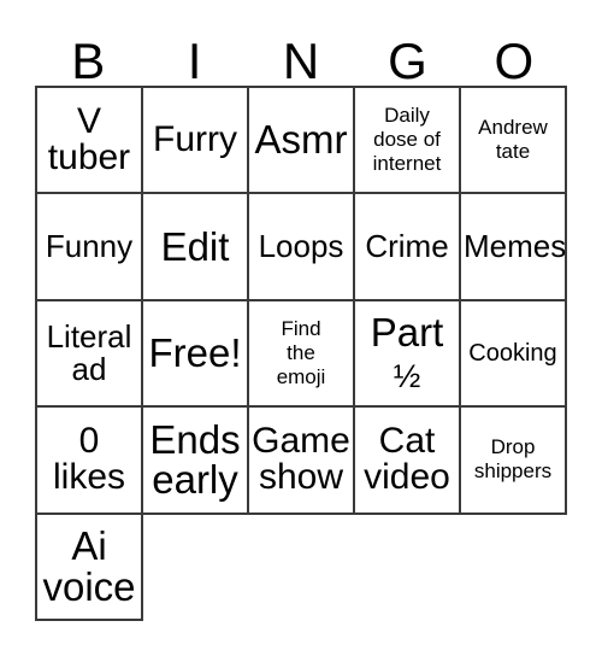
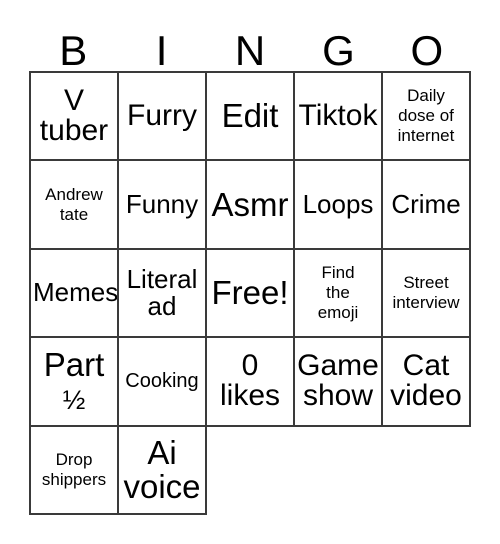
  B
  I
  N
  G
  O
  V
  tuber
  Furry
- Asmr
+ Edit
+ Tiktok
  Daily
  dose of
  internet
  Andrew
  tate
  Funny
- Edit
+ Asmr
  Loops
  Crime
  Memes
  Literal
  ad
  Free!
  Find
  the
  emoji
+ Street
+ interview
  Part
  ½
  Cooking
  0
  likes
- Ends
- early
  Game
  show
  Cat
  video
  Drop
  shippers
  Ai
  voice
